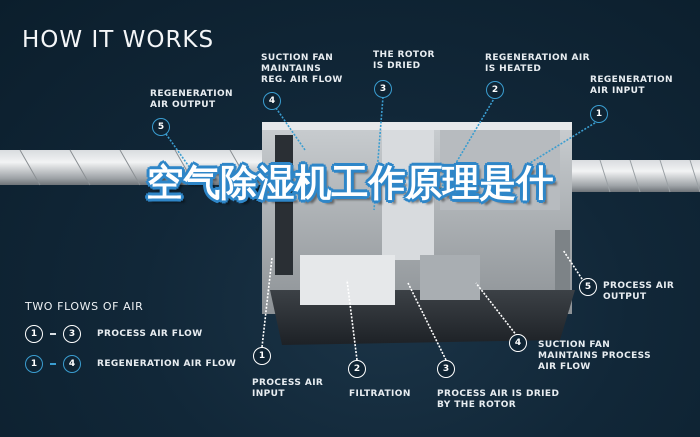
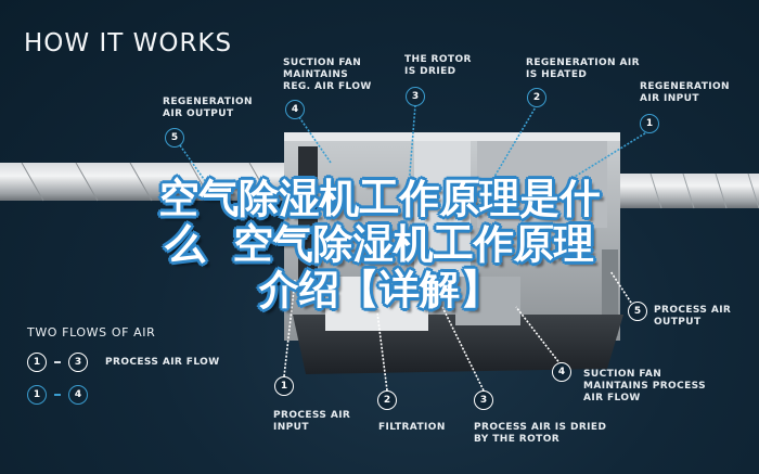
  HOW IT WORKS
  REGENERATION
  AIR OUTPUT
  5
  SUCTION FAN
  MAINTAINS
  REG. AIR FLOW
  4
  THE ROTOR
  IS DRIED
  3
  REGENERATION AIR
  IS HEATED
  2
  REGENERATION
  AIR INPUT
  1
  1
  PROCESS AIR
  INPUT
  2
  FILTRATION
  3
  PROCESS AIR IS DRIED
  BY THE ROTOR
  4
  SUCTION FAN
  MAINTAINS PROCESS
  AIR FLOW
  5
  PROCESS AIR
  OUTPUT
  TWO FLOWS OF AIR
  1
  3
  PROCESS AIR FLOW
  1
  4
- REGENERATION AIR FLOW
  空气除湿机工作原理是什
+ 么 空气除湿机工作原理
+ 介绍【详解】
